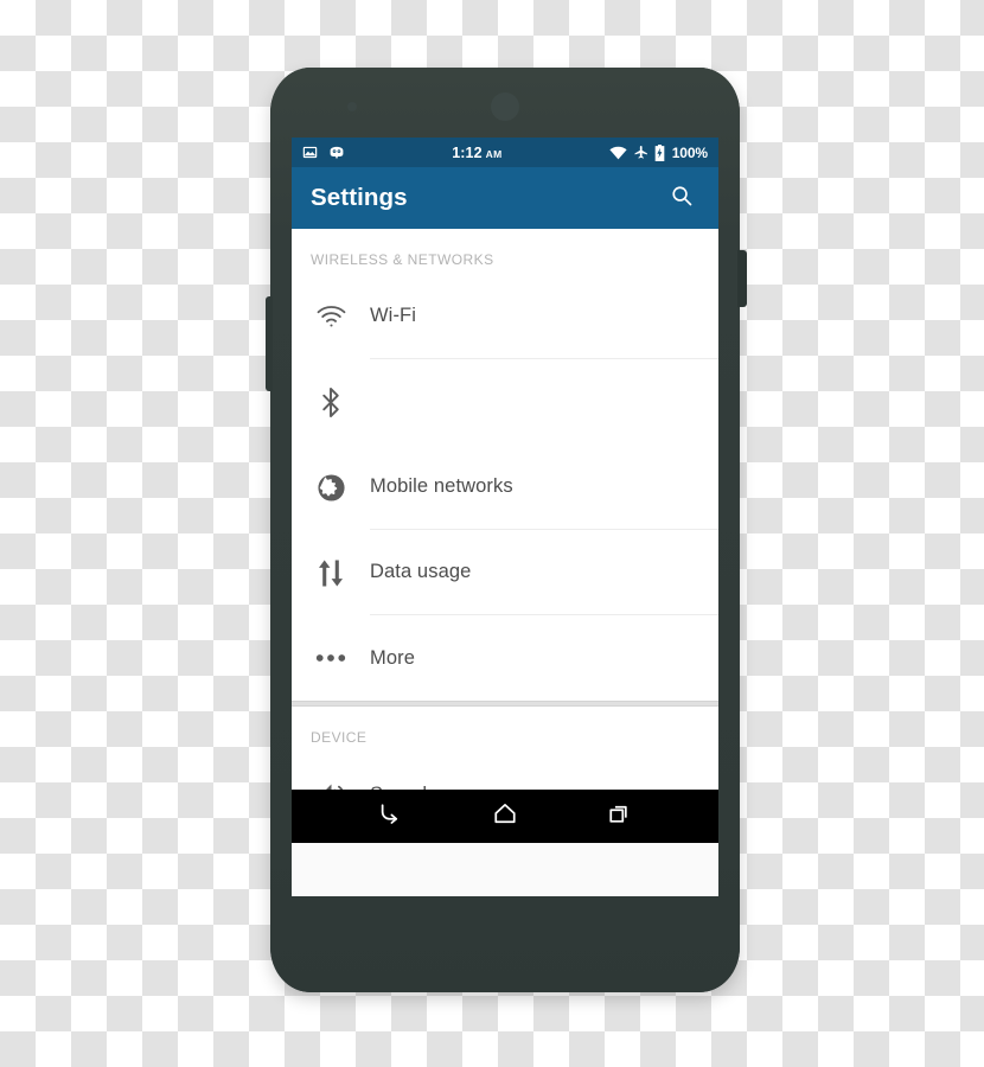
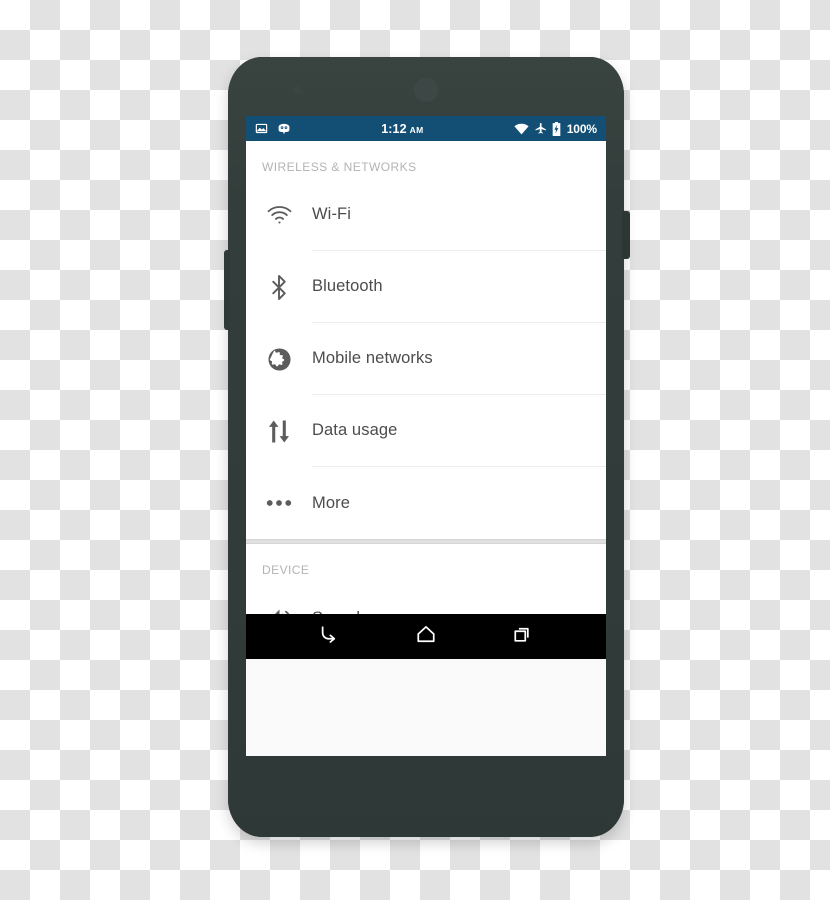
  1:12
  AM
  100%
- Settings
  WIRELESS & NETWORKS
  Wi-Fi
+ Bluetooth
  Mobile networks
  Data usage
  More
  DEVICE
